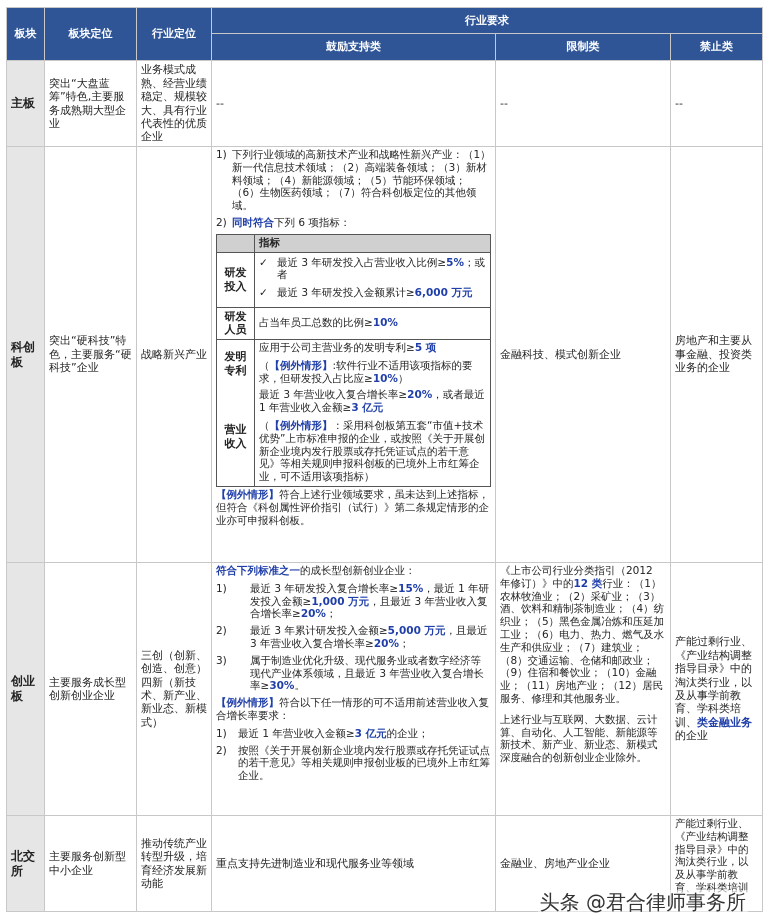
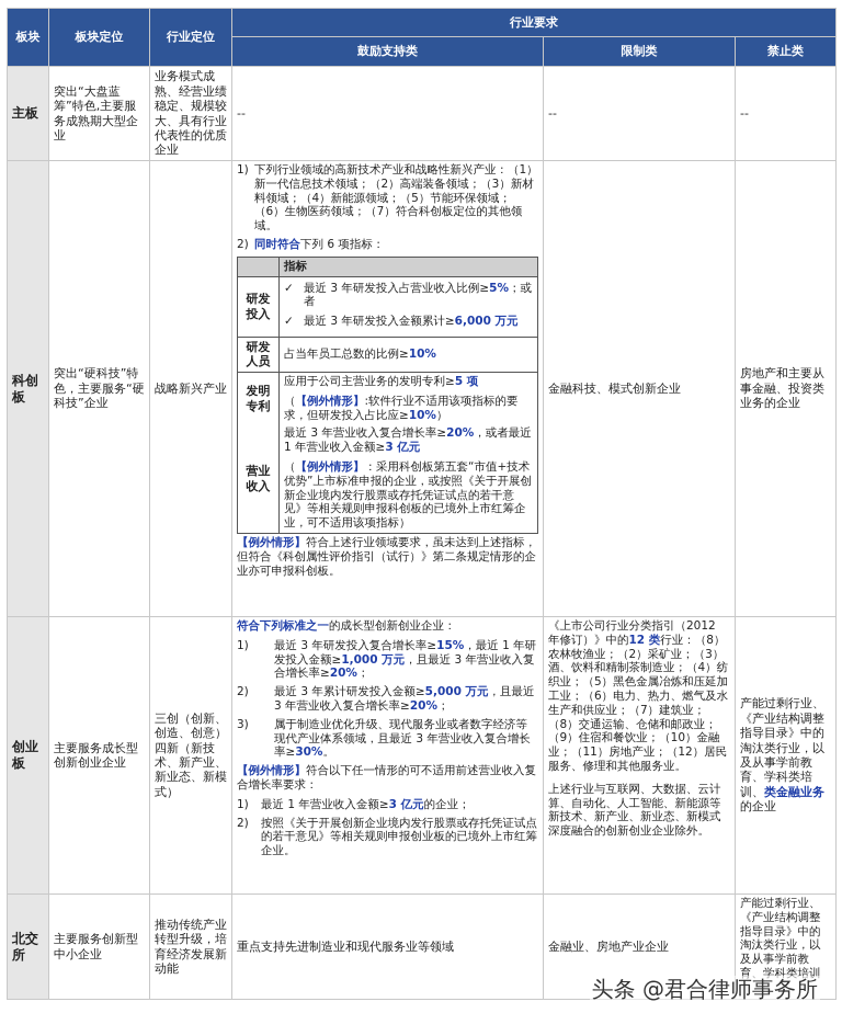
  板块	板块定位	行业定位	行业要求
  鼓励支持类	限制类	禁止类
  主板	突出“大盘蓝筹”特色,主要服务成熟期大型企业	业务模式成熟、经营业绩稳定、规模较大、具有行业代表性的优质企业	--	--	--
  科创板	突出“硬科技”特色，主要服务“硬科技”企业	战略新兴产业	1) 下列行业领域的高新技术产业和战略性新兴产业：（1）新一代信息技术领域；（2）高端装备领域；（3）新材料领域；（4）新能源领域；（5）节能环保领域；（6）生物医药领域；（7）符合科创板定位的其他领域。 2) 同时符合下列 6 项指标：
  	指标
  研发投入	✓ 最近 3 年研发投入占营业收入比例≥5%；或者 ✓ 最近 3 年研发投入金额累计≥6,000 万元
  研发人员	占当年员工总数的比例≥10%
  发明专利	应用于公司主营业务的发明专利≥5 项 （【例外情形】:软件行业不适用该项指标的要求，但研发投入占比应≥10%）
  营业收入	最近 3 年营业收入复合增长率≥20%，或者最近 1 年营业收入金额≥3 亿元 （【例外情形】：采用科创板第五套“市值+技术优势”上市标准申报的企业，或按照《关于开展创新企业境内发行股票或存托凭证试点的若干意见》等相关规则申报科创板的已境外上市红筹企业，可不适用该项指标）
  			【例外情形】符合上述行业领域要求，虽未达到上述指标，但符合《科创属性评价指引（试行）》第二条规定情形的企业亦可申报科创板。	金融科技、模式创新企业	房地产和主要从事金融、投资类业务的企业
- 创业板	主要服务成长型创新创业企业	三创（创新、创造、创意）四新（新技术、新产业、新业态、新模式）	符合下列标准之一的成长型创新创业企业： 1) 最近 3 年研发投入复合增长率≥15%，最近 1 年研发投入金额≥1,000 万元，且最近 3 年营业收入复合增长率≥20%； 2) 最近 3 年累计研发投入金额≥5,000 万元，且最近 3 年营业收入复合增长率≥20%； 3) 属于制造业优化升级、现代服务业或者数字经济等现代产业体系领域，且最近 3 年营业收入复合增长率≥30%。 【例外情形】符合以下任一情形的可不适用前述营业收入复合增长率要求： 1) 最近 1 年营业收入金额≥3 亿元的企业； 2) 按照《关于开展创新企业境内发行股票或存托凭证试点的若干意见》等相关规则申报创业板的已境外上市红筹企业。	《上市公司行业分类指引（2012 年修订）》中的12 类行业：（1）农林牧渔业；（2）采矿业；（3）酒、饮料和精制茶制造业；（4）纺织业；（5）黑色金属冶炼和压延加工业；（6）电力、热力、燃气及水生产和供应业；（7）建筑业；（8）交通运输、仓储和邮政业；（9）住宿和餐饮业；（10）金融业；（11）房地产业；（12）居民服务、修理和其他服务业。 上述行业与互联网、大数据、云计算、自动化、人工智能、新能源等新技术、新产业、新业态、新模式深度融合的创新创业企业除外。	产能过剩行业、《产业结构调整指导目录》中的淘汰类行业，以及从事学前教育、学科类培训、类金融业务的企业
+ 创业板	主要服务成长型创新创业企业	三创（创新、创造、创意）四新（新技术、新产业、新业态、新模式）	符合下列标准之一的成长型创新创业企业： 1) 最近 3 年研发投入复合增长率≥15%，最近 1 年研发投入金额≥1,000 万元，且最近 3 年营业收入复合增长率≥20%； 2) 最近 3 年累计研发投入金额≥5,000 万元，且最近 3 年营业收入复合增长率≥20%； 3) 属于制造业优化升级、现代服务业或者数字经济等现代产业体系领域，且最近 3 年营业收入复合增长率≥30%。 【例外情形】符合以下任一情形的可不适用前述营业收入复合增长率要求： 1) 最近 1 年营业收入金额≥3 亿元的企业； 2) 按照《关于开展创新企业境内发行股票或存托凭证试点的若干意见》等相关规则申报创业板的已境外上市红筹企业。	《上市公司行业分类指引（2012 年修订）》中的12 类行业：（8）农林牧渔业；（2）采矿业；（3）酒、饮料和精制茶制造业；（4）纺织业；（5）黑色金属冶炼和压延加工业；（6）电力、热力、燃气及水生产和供应业；（7）建筑业；（8）交通运输、仓储和邮政业；（9）住宿和餐饮业；（10）金融业；（11）房地产业；（12）居民服务、修理和其他服务业。 上述行业与互联网、大数据、云计算、自动化、人工智能、新能源等新技术、新产业、新业态、新模式深度融合的创新创业企业除外。	产能过剩行业、《产业结构调整指导目录》中的淘汰类行业，以及从事学前教育、学科类培训、类金融业务的企业
  北交所	主要服务创新型中小企业	推动传统产业转型升级，培育经济发展新动能	重点支持先进制造业和现代服务业等领域	金融业、房地产业企业	产能过剩行业、《产业结构调整指导目录》中的淘汰类行业，以及从事学前教育、学科类培训
  头条 @君合律师事务所
